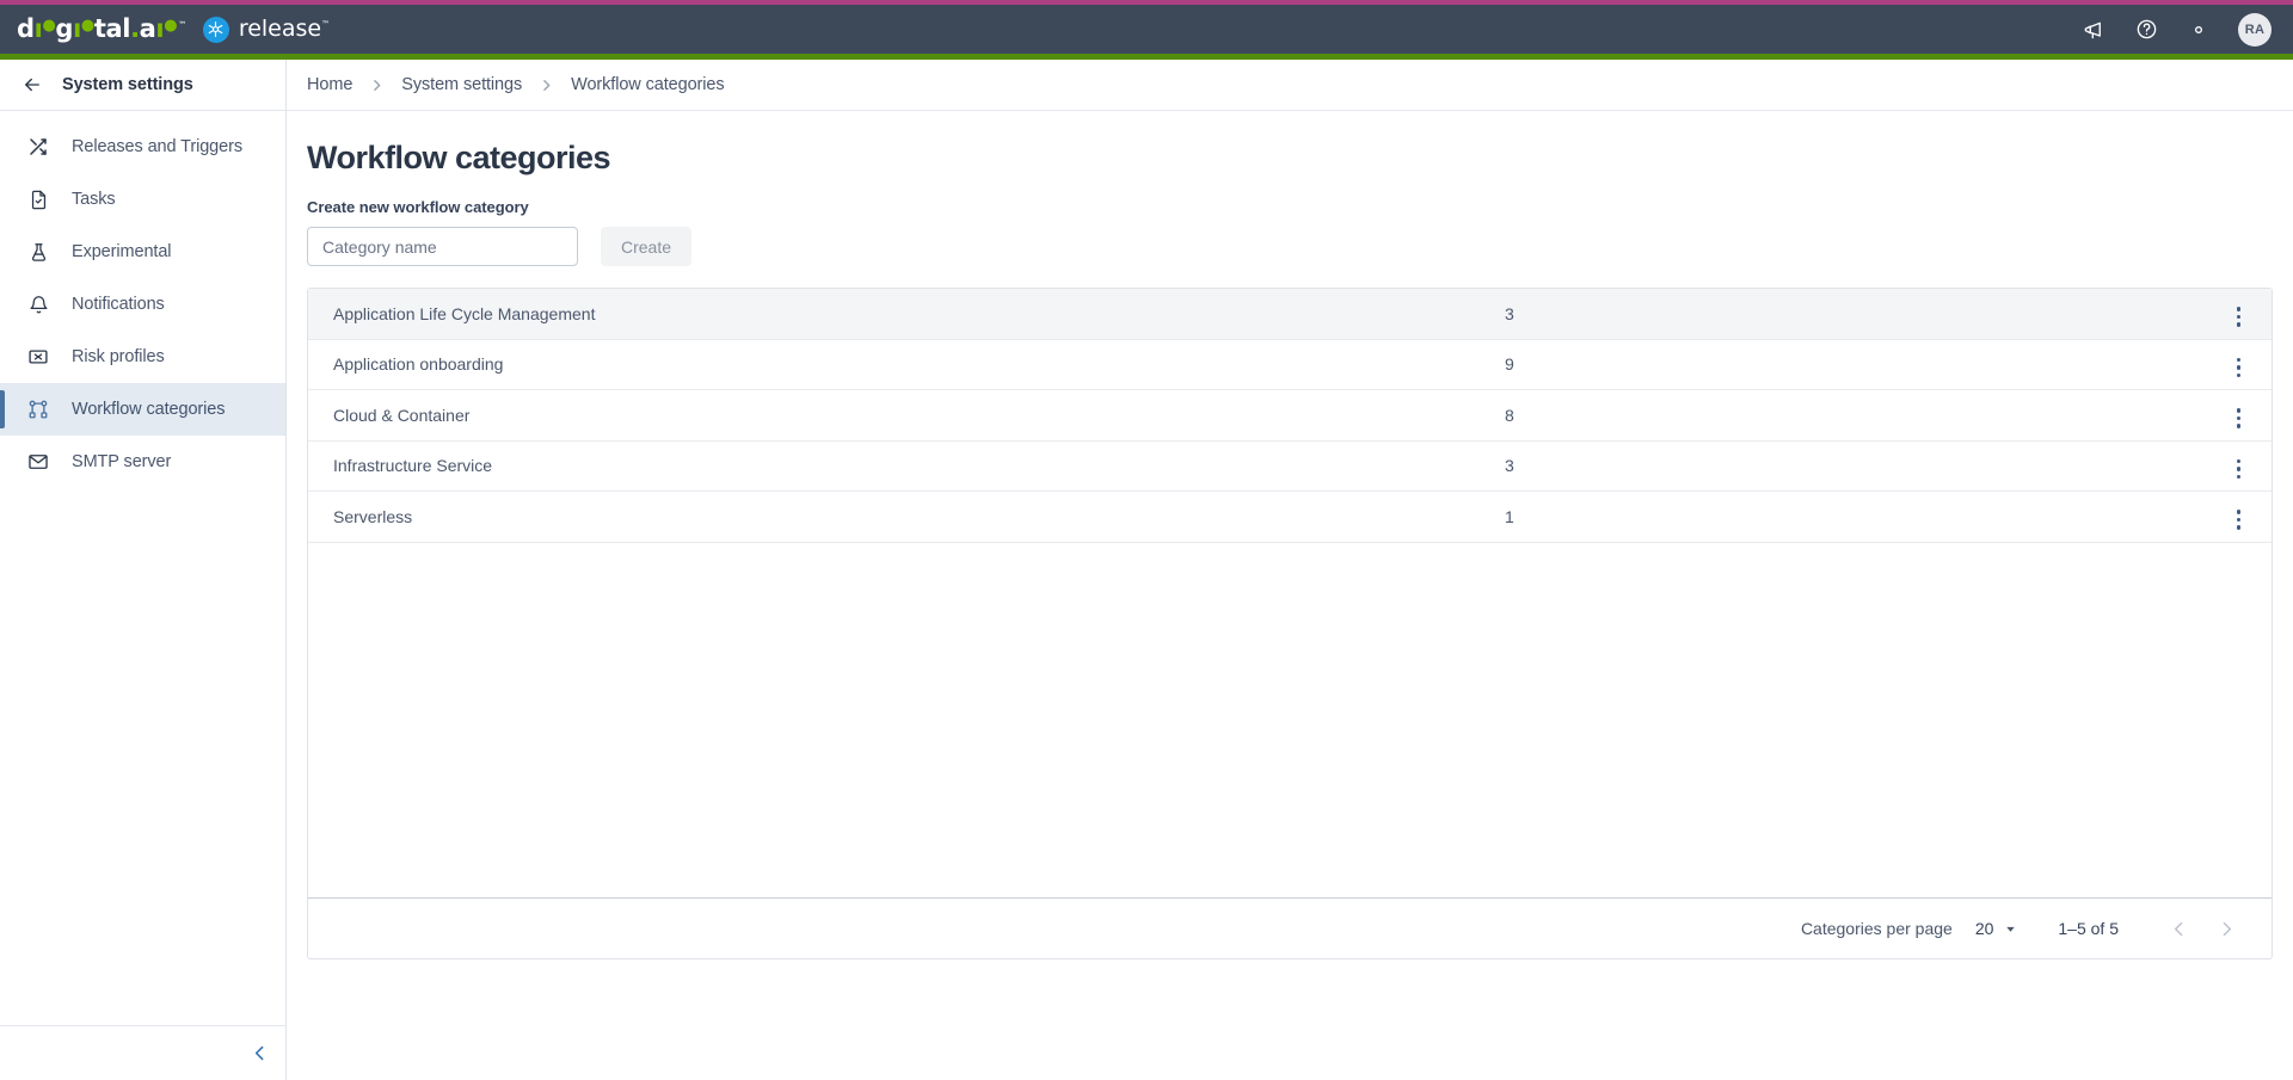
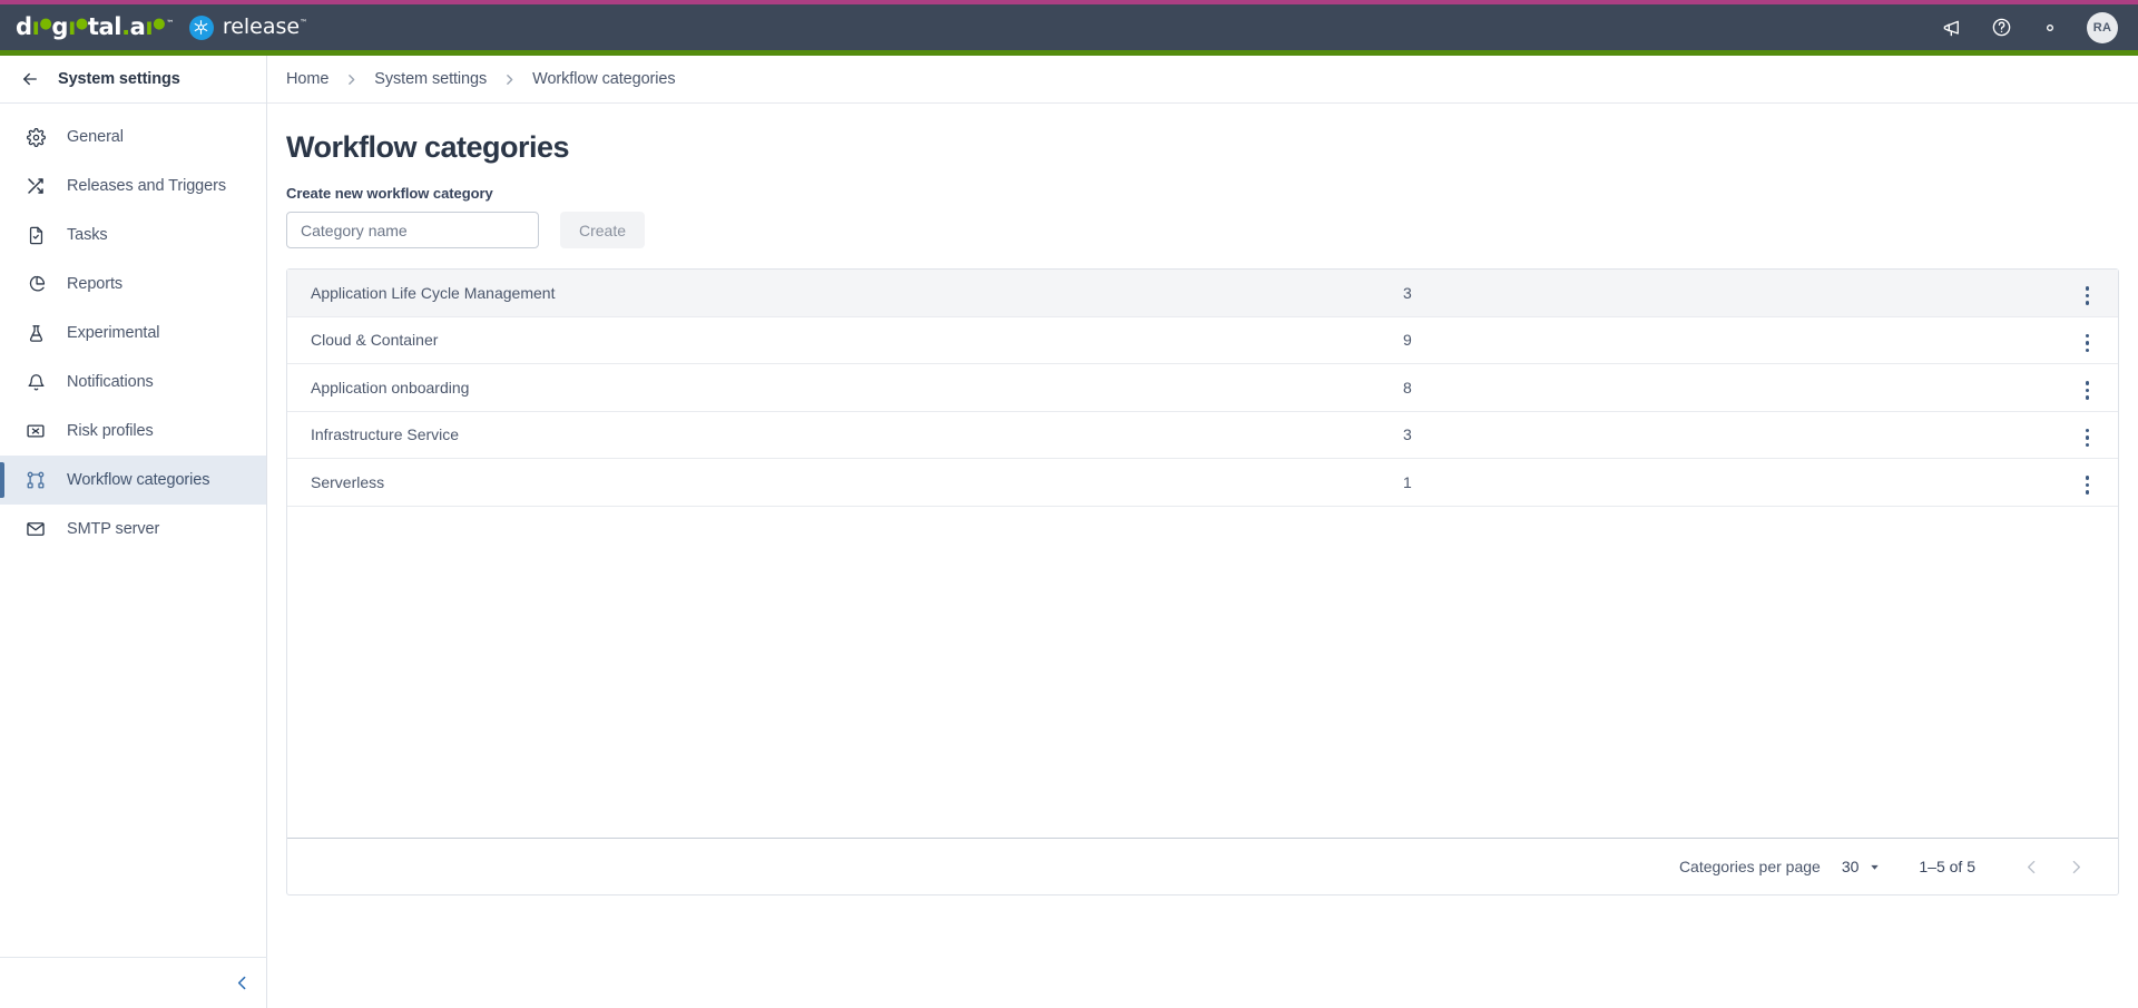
  dı●gı●tal.aı● ™
  release™
  RA
  System settings
+ General
  Releases and Triggers
  Tasks
+ Reports
  Experimental
  Notifications
  Risk profiles
  Workflow categories
  SMTP server
  Home
  System settings
  Workflow categories
  Workflow categories
  Create new workflow category
  Category name
  Create
  Application Life Cycle Management
  3
- Application onboarding
+ Cloud & Container
  9
- Cloud & Container
+ Application onboarding
  8
  Infrastructure Service
  3
  Serverless
  1
  Categories per page
- 20
+ 30
  1–5 of 5
